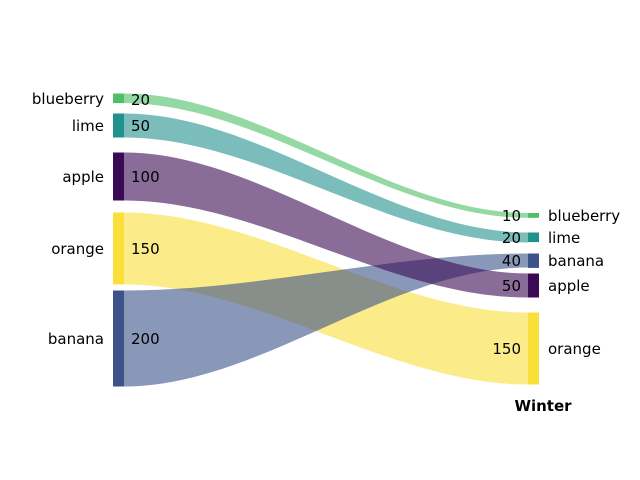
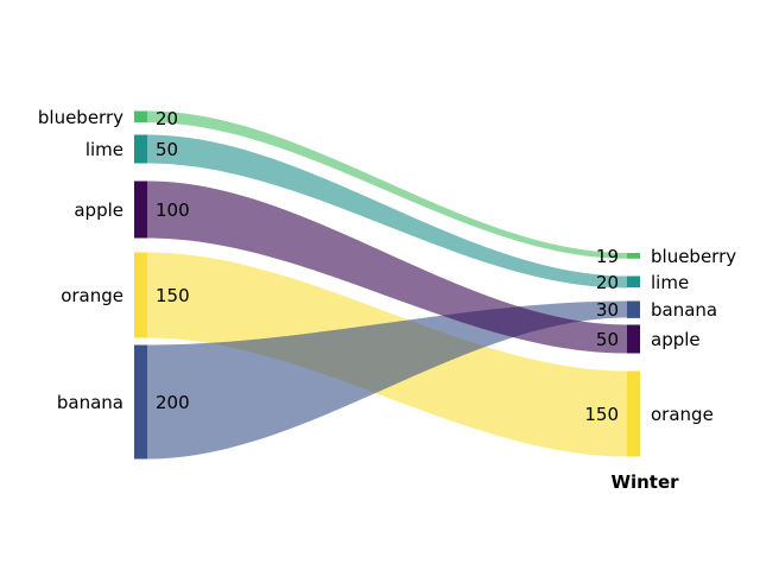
  blueberry
  lime
  apple
  orange
  banana
  20
  50
  100
  150
  200
  blueberry
  lime
  banana
  apple
  orange
- 10
+ 19
  20
- 40
+ 30
  50
  150
  Winter
